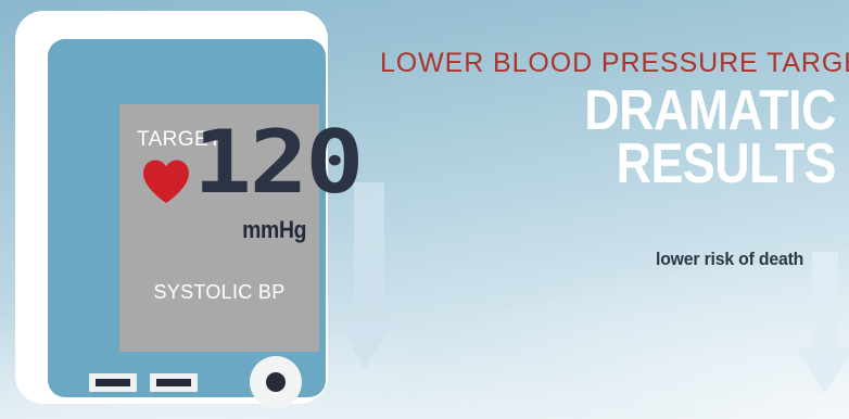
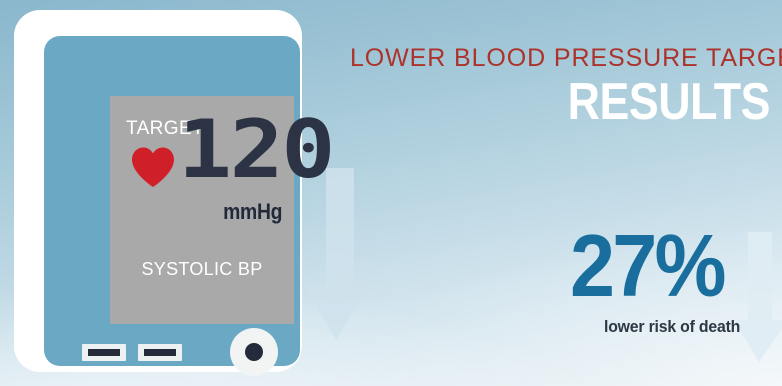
  TARGET:
  120
  mmHg
  SYSTOLIC BP
  LOWER BLOOD PRESSURE TARG
- DRAMATIC
  RESULTS
+ 27%
  lower risk of death
